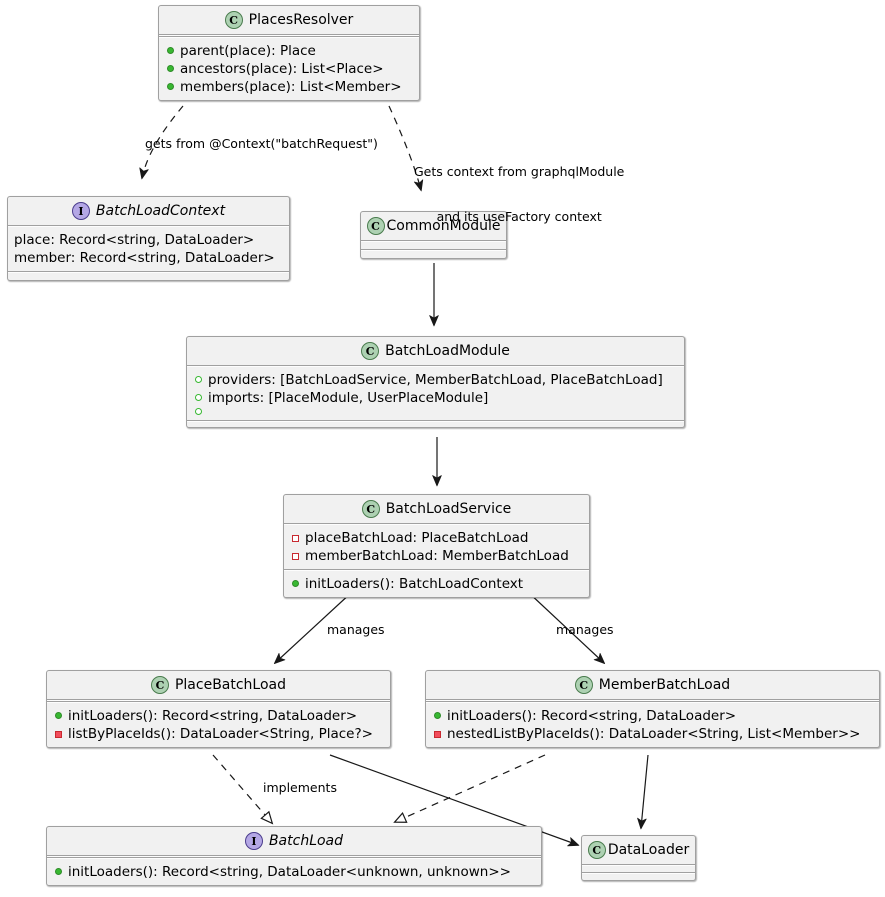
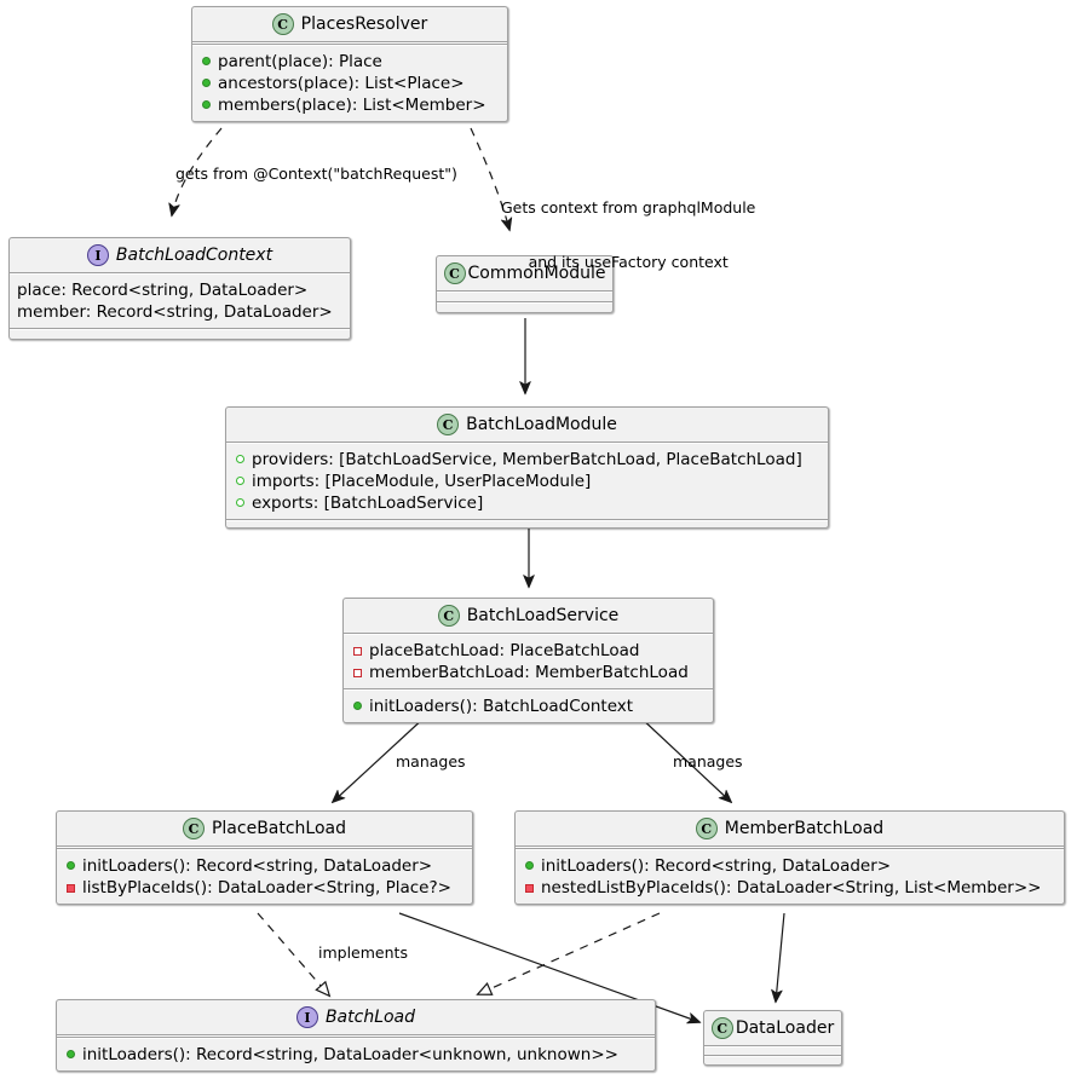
  C
  PlacesResolver
  parent(place): Place
  ancestors(place): List<Place>
  members(place): List<Member>
  I
  BatchLoadContext
  place: Record<string, DataLoader>
  member: Record<string, DataLoader>
  C
  CommonModule
  C
  BatchLoadModule
  providers: [BatchLoadService, MemberBatchLoad, PlaceBatchLoad]
  imports: [PlaceModule, UserPlaceModule]
+ exports: [BatchLoadService]
  C
  BatchLoadService
  placeBatchLoad: PlaceBatchLoad
  memberBatchLoad: MemberBatchLoad
  initLoaders(): BatchLoadContext
  C
  PlaceBatchLoad
  initLoaders(): Record<string, DataLoader>
  listByPlaceIds(): DataLoader<String, Place?>
  C
  MemberBatchLoad
  initLoaders(): Record<string, DataLoader>
  nestedListByPlaceIds(): DataLoader<String, List<Member>>
  I
  BatchLoad
  initLoaders(): Record<string, DataLoader<unknown, unknown>>
  C
  DataLoader
  gets from @Context("batchRequest")
  Gets context from graphqlModule
  and its useFactory context
  manages
  manages
  implements
